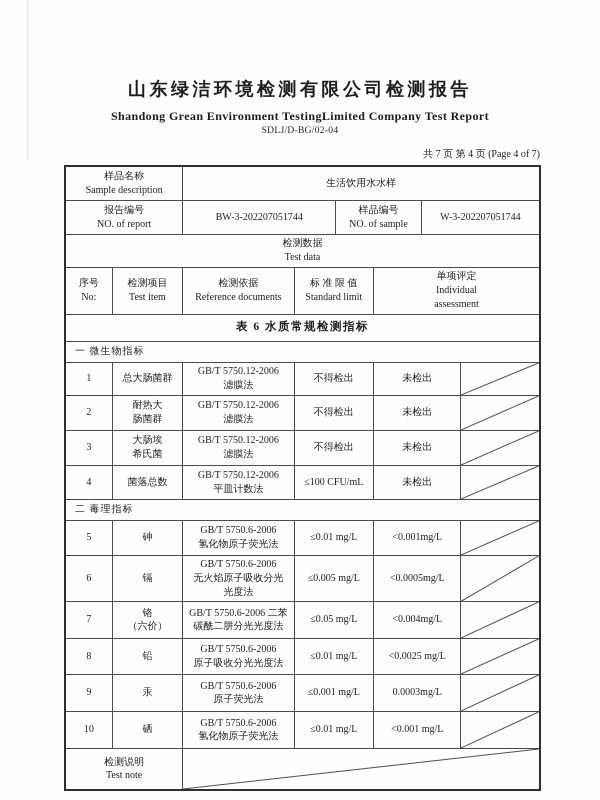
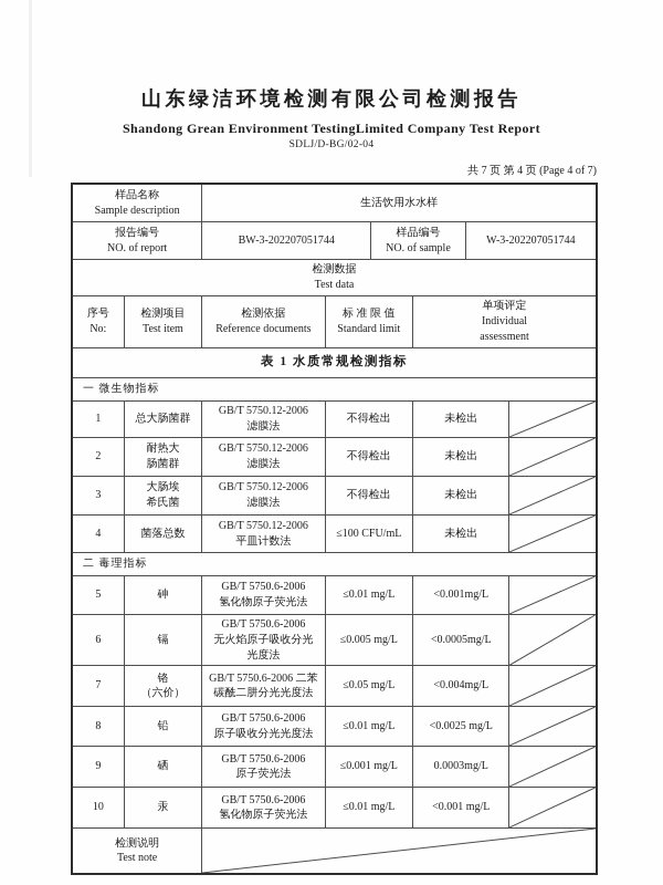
  山东绿洁环境检测有限公司检测报告
  Shandong Grean Environment TestingLimited Company Test Report
  SDLJ/D-BG/02-04
  共 7 页 第 4 页 (Page 4 of 7)
  样品名称
  Sample description
  生活饮用水水样
  报告编号
  NO. of report
  BW-3-202207051744
  样品编号
  NO. of sample
  W-3-202207051744
  检测数据
  Test data
  序号
  No:
  检测项目
  Test item
  检测依据
  Reference documents
  标 准 限 值
  Standard limit
  单项评定
  Individual
  assessment
- 表 6 水质常规检测指标
+ 表 1 水质常规检测指标
  一 微生物指标
  1
  总大肠菌群
  GB/T 5750.12-2006
  滤膜法
  不得检出
  未检出
  2
  耐热大
  肠菌群
  GB/T 5750.12-2006
  滤膜法
  不得检出
  未检出
  3
  大肠埃
  希氏菌
  GB/T 5750.12-2006
  滤膜法
  不得检出
  未检出
  4
  菌落总数
  GB/T 5750.12-2006
  平皿计数法
  ≤100 CFU/mL
  未检出
  二 毒理指标
  5
  砷
  GB/T 5750.6-2006
  氢化物原子荧光法
  ≤0.01 mg/L
  <0.001mg/L
  6
  镉
  GB/T 5750.6-2006
  无火焰原子吸收分光
  光度法
  ≤0.005 mg/L
  <0.0005mg/L
  7
  铬
  （六价）
  GB/T 5750.6-2006 二苯
  碳酰二肼分光光度法
  ≤0.05 mg/L
  <0.004mg/L
  8
  铅
  GB/T 5750.6-2006
  原子吸收分光光度法
  ≤0.01 mg/L
  <0.0025 mg/L
  9
- 汞
+ 硒
  GB/T 5750.6-2006
  原子荧光法
  ≤0.001 mg/L
  0.0003mg/L
  10
- 硒
+ 汞
  GB/T 5750.6-2006
  氢化物原子荧光法
  ≤0.01 mg/L
  <0.001 mg/L
  检测说明
  Test note
